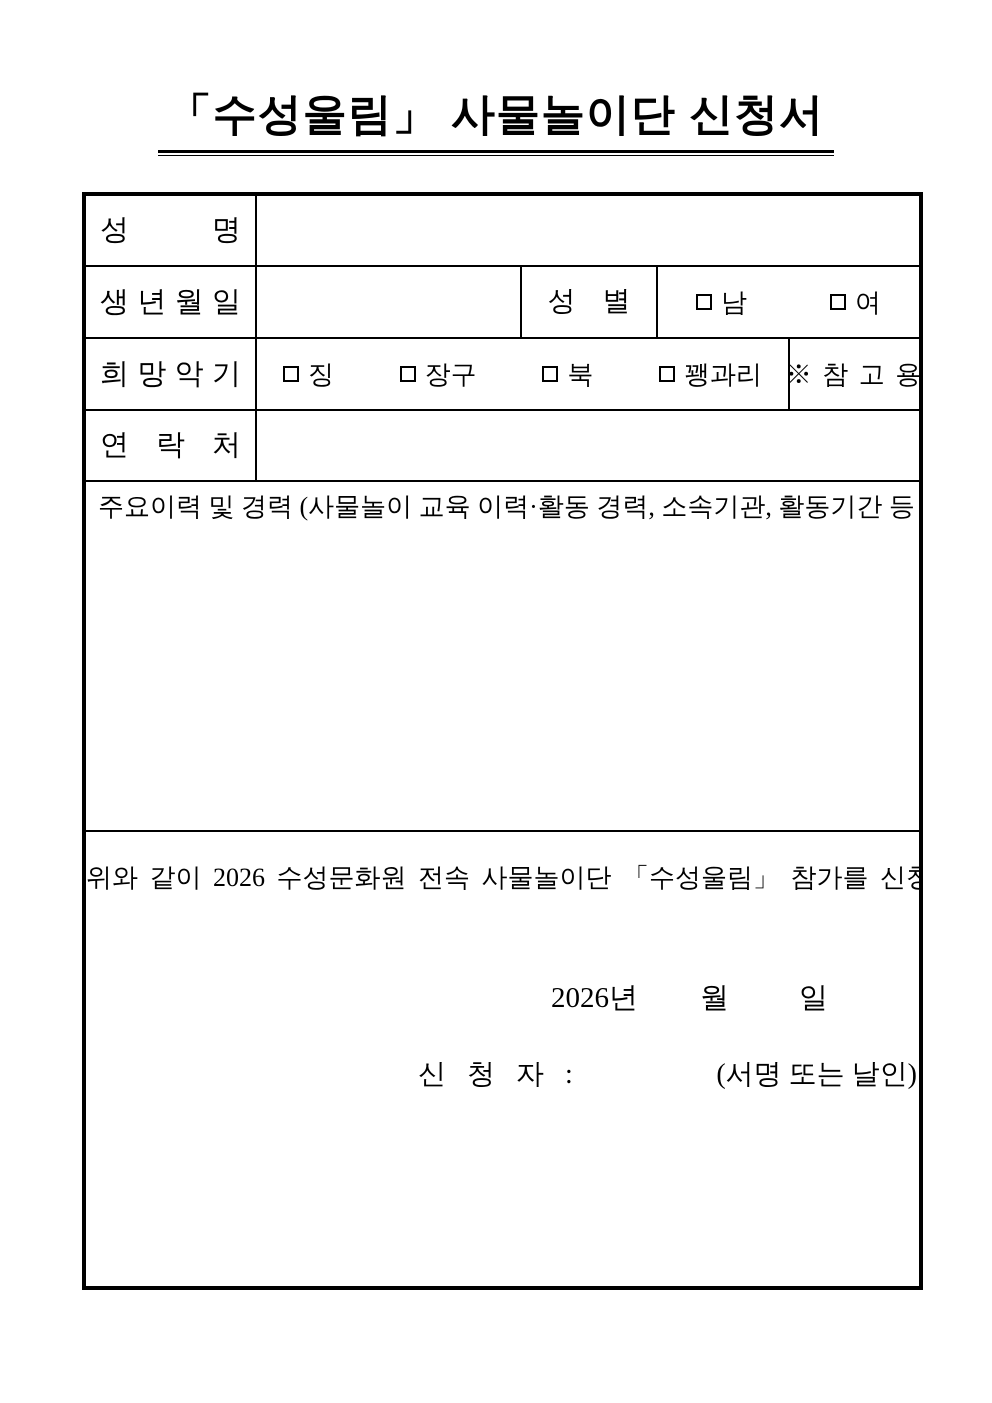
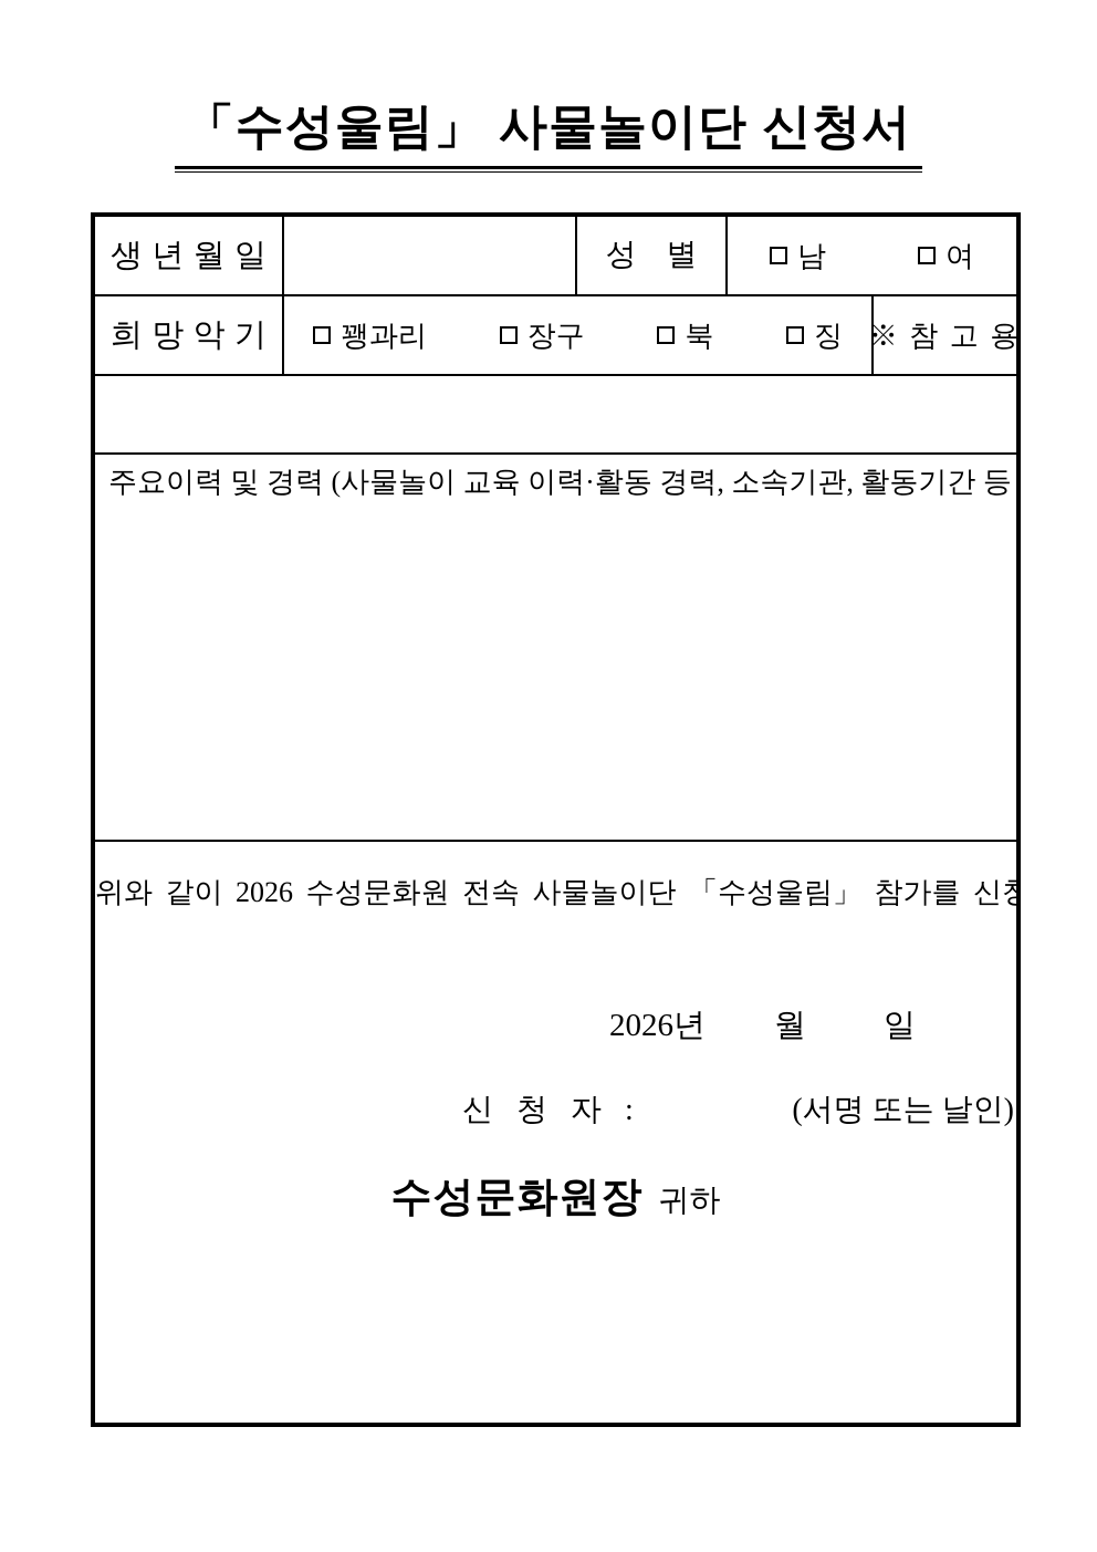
  「수성울림」 사물놀이단 신청서
- 성 명
  생 년 월 일
  성 별
  남
  여
  희 망 악 기
- 징
+ 꽹과리
  장구
  북
- 꽹과리
+ 징
  ※ 참 고 용
- 연 락 처
  주요이력 및 경력 (사물놀이 교육 이력·활동 경력, 소속기관, 활동기간 등
  위와 같이 2026 수성문화원 전속 사물놀이단 「수성울림」 참가를 신
  2026년
  월
  일
  신 청 자 :
  (서명 또는 날인)
+ 수성문화원장 귀하
